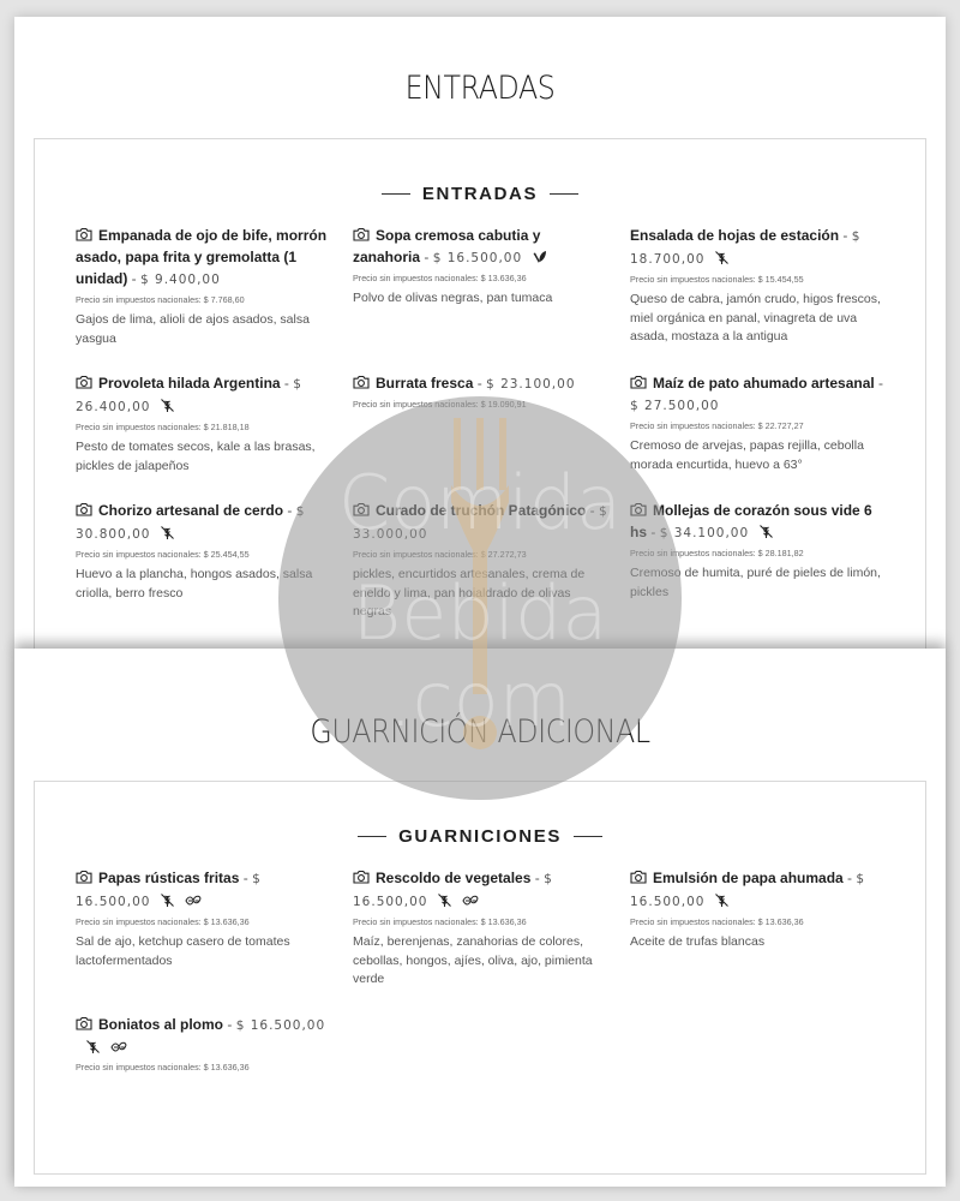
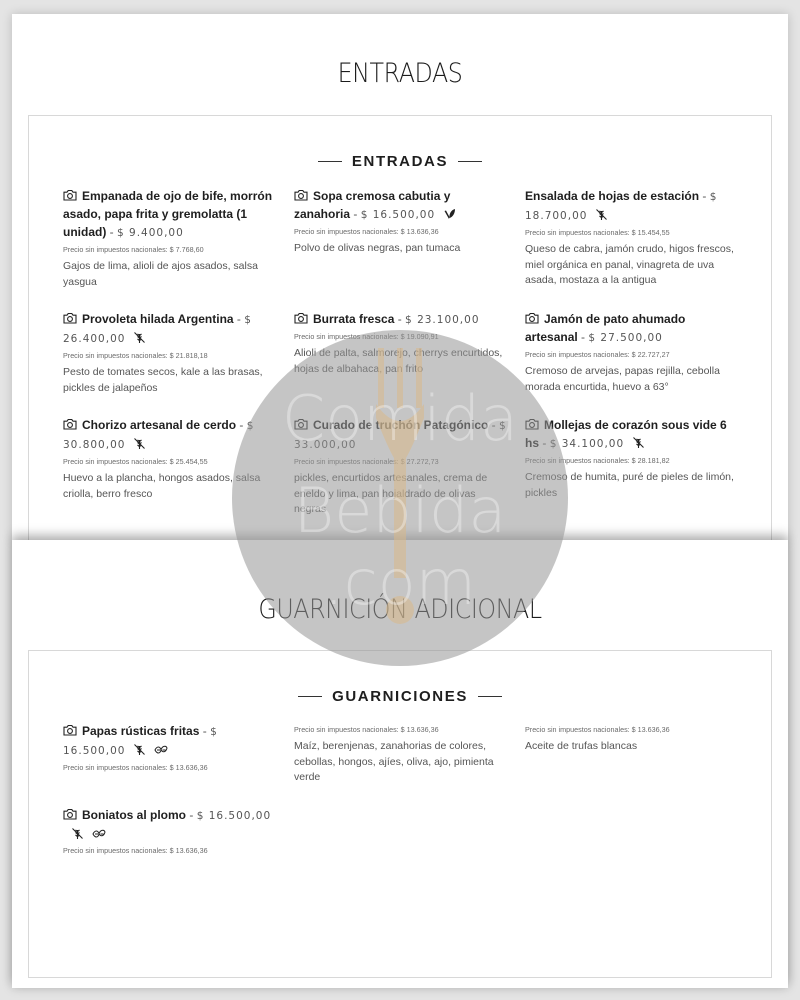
  ENTRADAS
  ENTRADAS
  Empanada de ojo de bife, morrón asado, papa frita y gremolatta (1 unidad) - $ 9.400,00
  Precio sin impuestos nacionales: $ 7.768,60
  Gajos de lima, alioli de ajos asados, salsa yasgua
  Sopa cremosa cabutia y zanahoria - $ 16.500,00
  Precio sin impuestos nacionales: $ 13.636,36
  Polvo de olivas negras, pan tumaca
  Ensalada de hojas de estación - $ 18.700,00
  Precio sin impuestos nacionales: $ 15.454,55
  Queso de cabra, jamón crudo, higos frescos, miel orgánica en panal, vinagreta de uva asada, mostaza a la antigua
  Provoleta hilada Argentina - $ 26.400,00
  Precio sin impuestos nacionales: $ 21.818,18
  Pesto de tomates secos, kale a las brasas, pickles de jalapeños
  Burrata fresca - $ 23.100,00
  Precio sin impuestos nacionales: $ 19.090,91
+ Alioli de palta, salmorejo, cherrys encurtidos, hojas de albahaca, pan frito
- Maíz de pato ahumado artesanal - $ 27.500,00
+ Jamón de pato ahumado artesanal - $ 27.500,00
  Precio sin impuestos nacionales: $ 22.727,27
  Cremoso de arvejas, papas rejilla, cebolla morada encurtida, huevo a 63°
  Chorizo artesanal de cerdo - $ 30.800,00
  Precio sin impuestos nacionales: $ 25.454,55
  Huevo a la plancha, hongos asados, salsa criolla, berro fresco
  Curado de truchón Patagónico - $ 33.000,00
  Precio sin impuestos nacionales: $ 27.272,73
  pickles, encurtidos artesanales, crema de eneldo y lima, pan hojaldrado de olivas negras
  Mollejas de corazón sous vide 6 hs - $ 34.100,00
  Precio sin impuestos nacionales: $ 28.181,82
  Cremoso de humita, puré de pieles de limón, pickles
  GUARNICIÓN ADICIONAL
  GUARNICIONES
  Papas rústicas fritas - $ 16.500,00
  Precio sin impuestos nacionales: $ 13.636,36
- Sal de ajo, ketchup casero de tomates lactofermentados
- Rescoldo de vegetales - $ 16.500,00
  Precio sin impuestos nacionales: $ 13.636,36
  Maíz, berenjenas, zanahorias de colores, cebollas, hongos, ajíes, oliva, ajo, pimienta verde
- Emulsión de papa ahumada - $ 16.500,00
  Precio sin impuestos nacionales: $ 13.636,36
  Aceite de trufas blancas
  Boniatos al plomo - $ 16.500,00
  Precio sin impuestos nacionales: $ 13.636,36
  Comida
  Bebida
  .com
